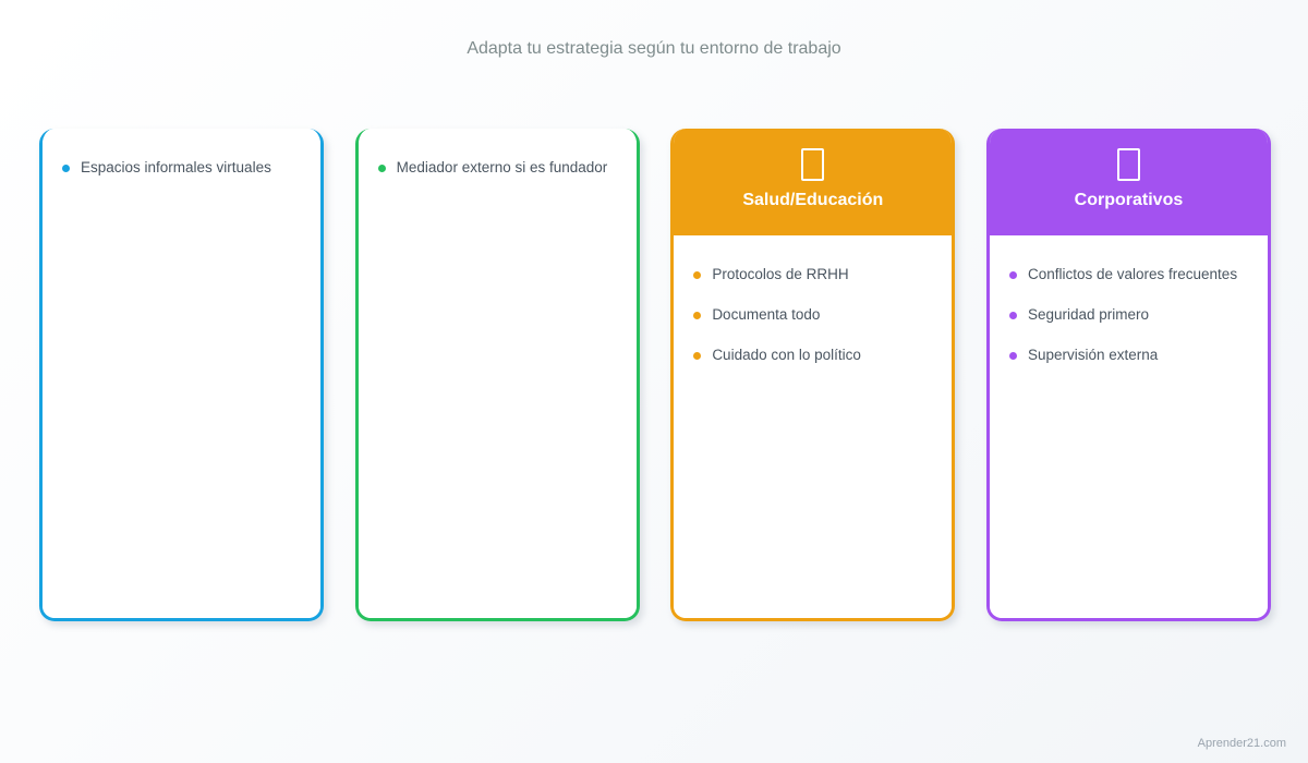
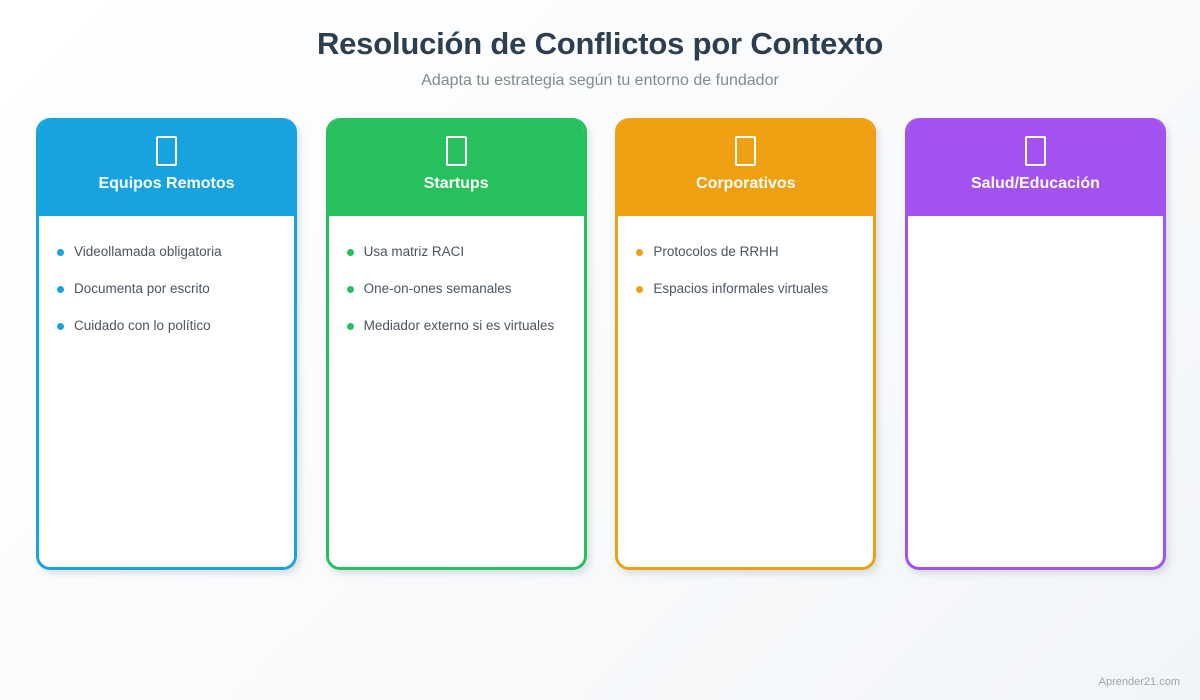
+ Resolución de Conflictos por Contexto
- Adapta tu estrategia según tu entorno de trabajo
+ Adapta tu estrategia según tu entorno de fundador
+ Equipos Remotos
+ Videollamada obligatoria
+ Documenta por escrito
- Espacios informales virtuales
+ Cuidado con lo político
+ Startups
+ Usa matriz RACI
+ One-on-ones semanales
- Mediador externo si es fundador
+ Mediador externo si es virtuales
- Salud/Educación
+ Corporativos
  Protocolos de RRHH
- Documenta todo
- Cuidado con lo político
+ Espacios informales virtuales
- Corporativos
+ Salud/Educación
- Conflictos de valores frecuentes
- Seguridad primero
- Supervisión externa
  Aprender21.com
